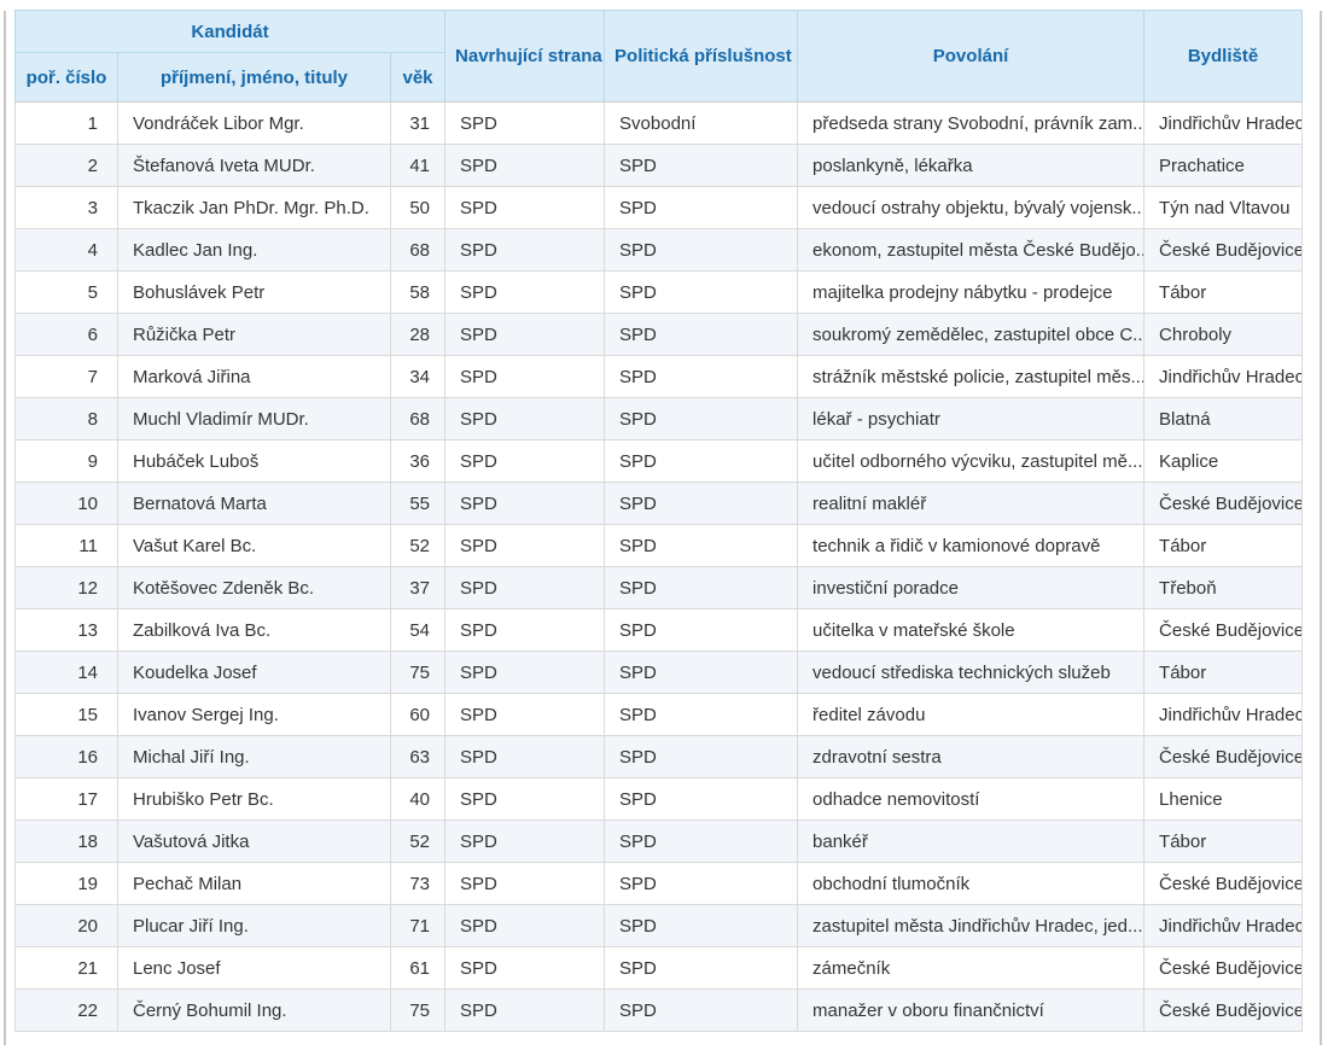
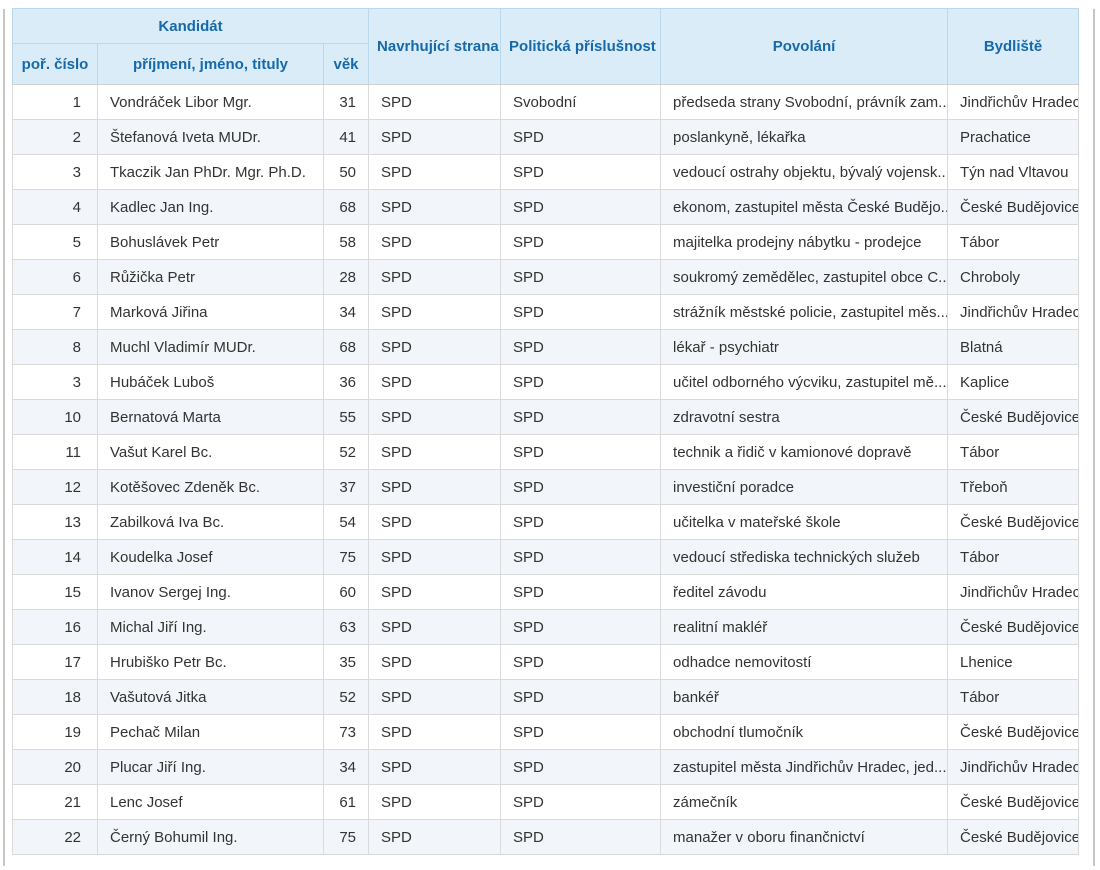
  Kandidát	Navrhující strana	Politická příslušnost	Povolání	Bydliště
  poř. číslo	příjmení, jméno, tituly	věk
  1	Vondráček Libor Mgr.	31	SPD	Svobodní	předseda strany Svobodní, právník zam..	Jindřichův Hradec
  2	Štefanová Iveta MUDr.	41	SPD	SPD	poslankyně, lékařka	Prachatice
  3	Tkaczik Jan PhDr. Mgr. Ph.D.	50	SPD	SPD	vedoucí ostrahy objektu, bývalý vojensk..	Týn nad Vltavou
  4	Kadlec Jan Ing.	68	SPD	SPD	ekonom, zastupitel města České Budějo..	České Budějovice
  5	Bohuslávek Petr	58	SPD	SPD	majitelka prodejny nábytku - prodejce	Tábor
  6	Růžička Petr	28	SPD	SPD	soukromý zemědělec, zastupitel obce C..	Chroboly
  7	Marková Jiřina	34	SPD	SPD	strážník městské policie, zastupitel měs...	Jindřichův Hradec
  8	Muchl Vladimír MUDr.	68	SPD	SPD	lékař - psychiatr	Blatná
- 9	Hubáček Luboš	36	SPD	SPD	učitel odborného výcviku, zastupitel mě...	Kaplice
+ 3	Hubáček Luboš	36	SPD	SPD	učitel odborného výcviku, zastupitel mě...	Kaplice
- 10	Bernatová Marta	55	SPD	SPD	realitní makléř	České Budějovice
+ 10	Bernatová Marta	55	SPD	SPD	zdravotní sestra	České Budějovice
  11	Vašut Karel Bc.	52	SPD	SPD	technik a řidič v kamionové dopravě	Tábor
  12	Kotěšovec Zdeněk Bc.	37	SPD	SPD	investiční poradce	Třeboň
  13	Zabilková Iva Bc.	54	SPD	SPD	učitelka v mateřské škole	České Budějovice
  14	Koudelka Josef	75	SPD	SPD	vedoucí střediska technických služeb	Tábor
  15	Ivanov Sergej Ing.	60	SPD	SPD	ředitel závodu	Jindřichův Hradec
- 16	Michal Jiří Ing.	63	SPD	SPD	zdravotní sestra	České Budějovice
+ 16	Michal Jiří Ing.	63	SPD	SPD	realitní makléř	České Budějovice
- 17	Hrubiško Petr Bc.	40	SPD	SPD	odhadce nemovitostí	Lhenice
+ 17	Hrubiško Petr Bc.	35	SPD	SPD	odhadce nemovitostí	Lhenice
  18	Vašutová Jitka	52	SPD	SPD	bankéř	Tábor
  19	Pechač Milan	73	SPD	SPD	obchodní tlumočník	České Budějovice
- 20	Plucar Jiří Ing.	71	SPD	SPD	zastupitel města Jindřichův Hradec, jed...	Jindřichův Hradec
+ 20	Plucar Jiří Ing.	34	SPD	SPD	zastupitel města Jindřichův Hradec, jed...	Jindřichův Hradec
  21	Lenc Josef	61	SPD	SPD	zámečník	České Budějovice
  22	Černý Bohumil Ing.	75	SPD	SPD	manažer v oboru finančnictví	České Budějovice
